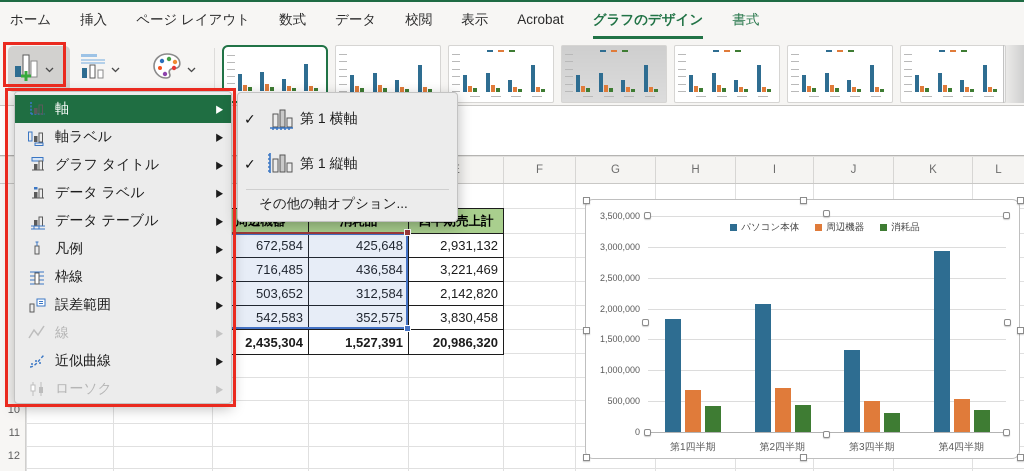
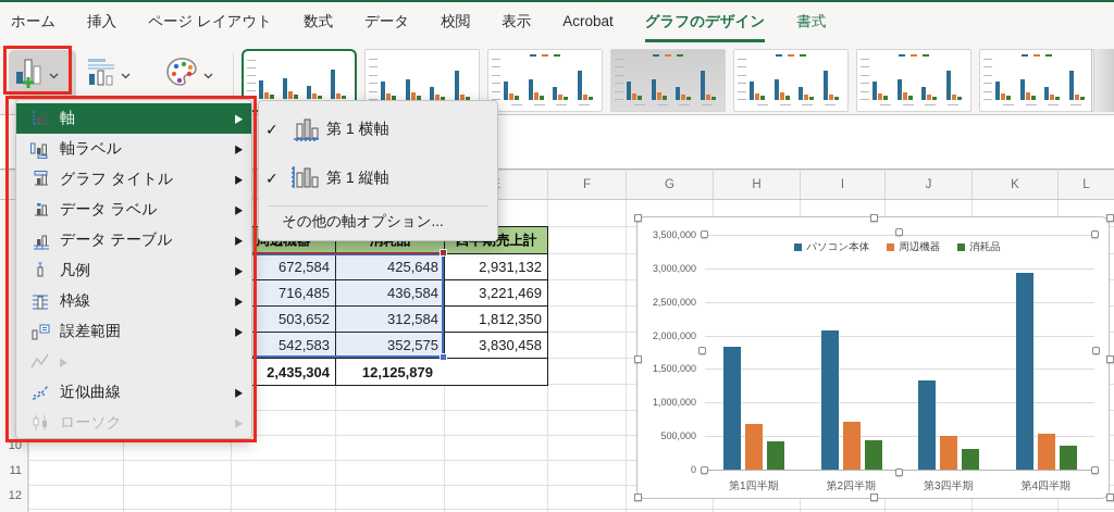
  ホーム
  挿入
  ページ レイアウト
  数式
  データ
  校閲
  表示
  Acrobat
  グラフのデザイン
  書式
  F
  G
  H
  I
  J
  K
  L
  10
  11
  12
  672,584
  425,648
  2,931,132
  716,485
  436,584
  3,221,469
  503,652
  312,584
- 2,142,820
+ 1,812,350
  542,583
  352,575
  3,830,458
  2,435,304
- 1,527,391
- 20,986,320
+ 12,125,879
  0
  500,000
  1,000,000
  1,500,000
  2,000,000
  2,500,000
  3,000,000
  3,500,000
  第1四半期
  第2四半期
  第3四半期
  第4四半期
  パソコン本体
  周辺機器
  消耗品
  軸
  ▶
  軸ラベル
  ▶
  グラフ タイトル
  ▶
  データ ラベル
  ▶
  データ テーブル
  ▶
  凡例
  ▶
  枠線
  ▶
  誤差範囲
  ▶
- 線
  ▶
  近似曲線
  ▶
  ローソク
  ▶
  ✓
  第 1 横軸
  ✓
  第 1 縦軸
  その他の軸オプション...
